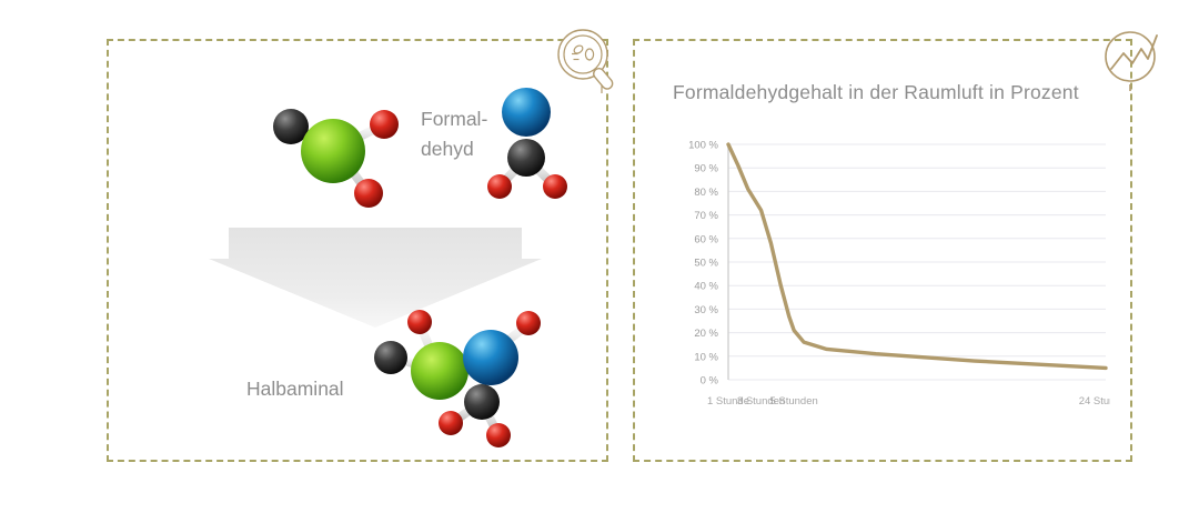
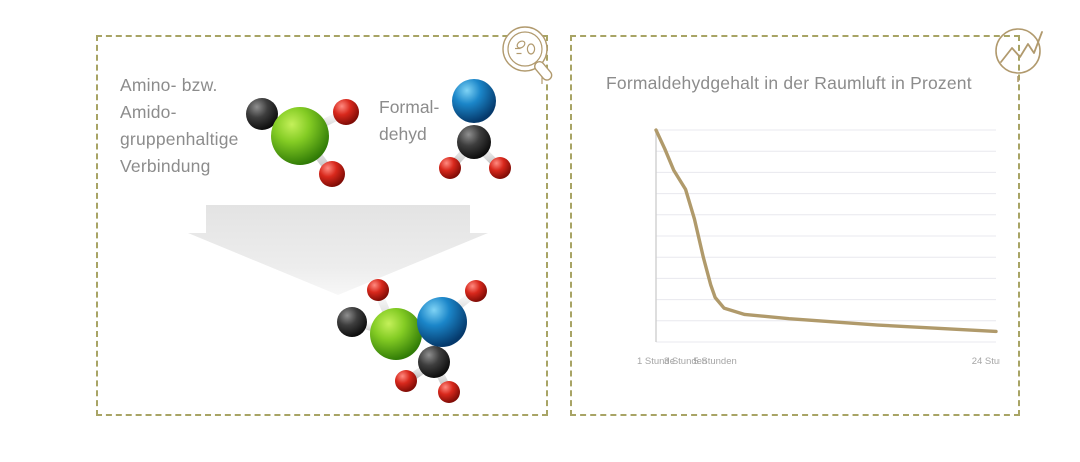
+ Amino- bzw.
+ Amido-
+ gruppenhaltige
+ Verbindung
  Formal-
  dehyd
- Halbaminal
  Formaldehydgehalt in der Raumluft in Prozent
- 100 %
- 90 %
- 80 %
- 70 %
- 60 %
- 50 %
- 40 %
- 30 %
- 20 %
- 10 %
- 0 %
  1 Stunde
  3 Stunden
  5 Stunden
